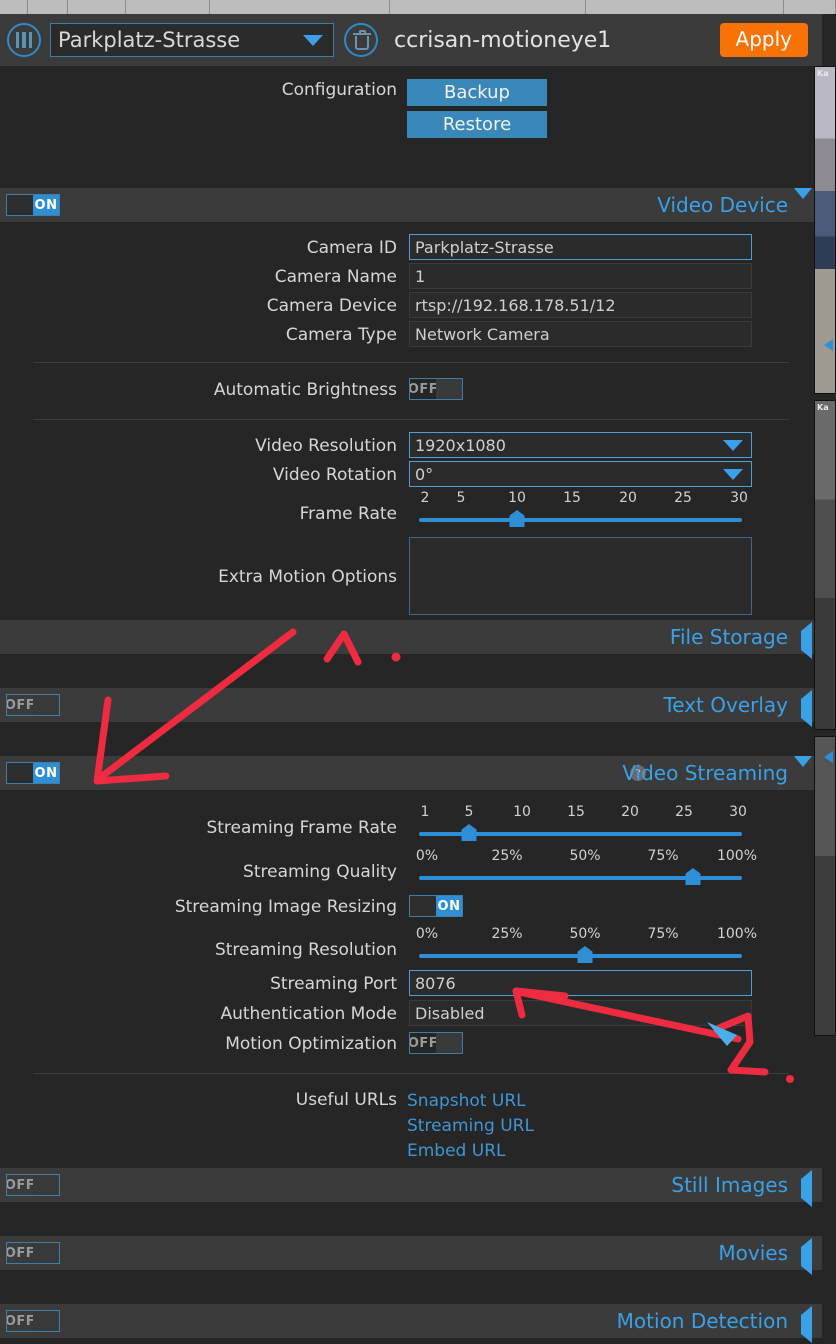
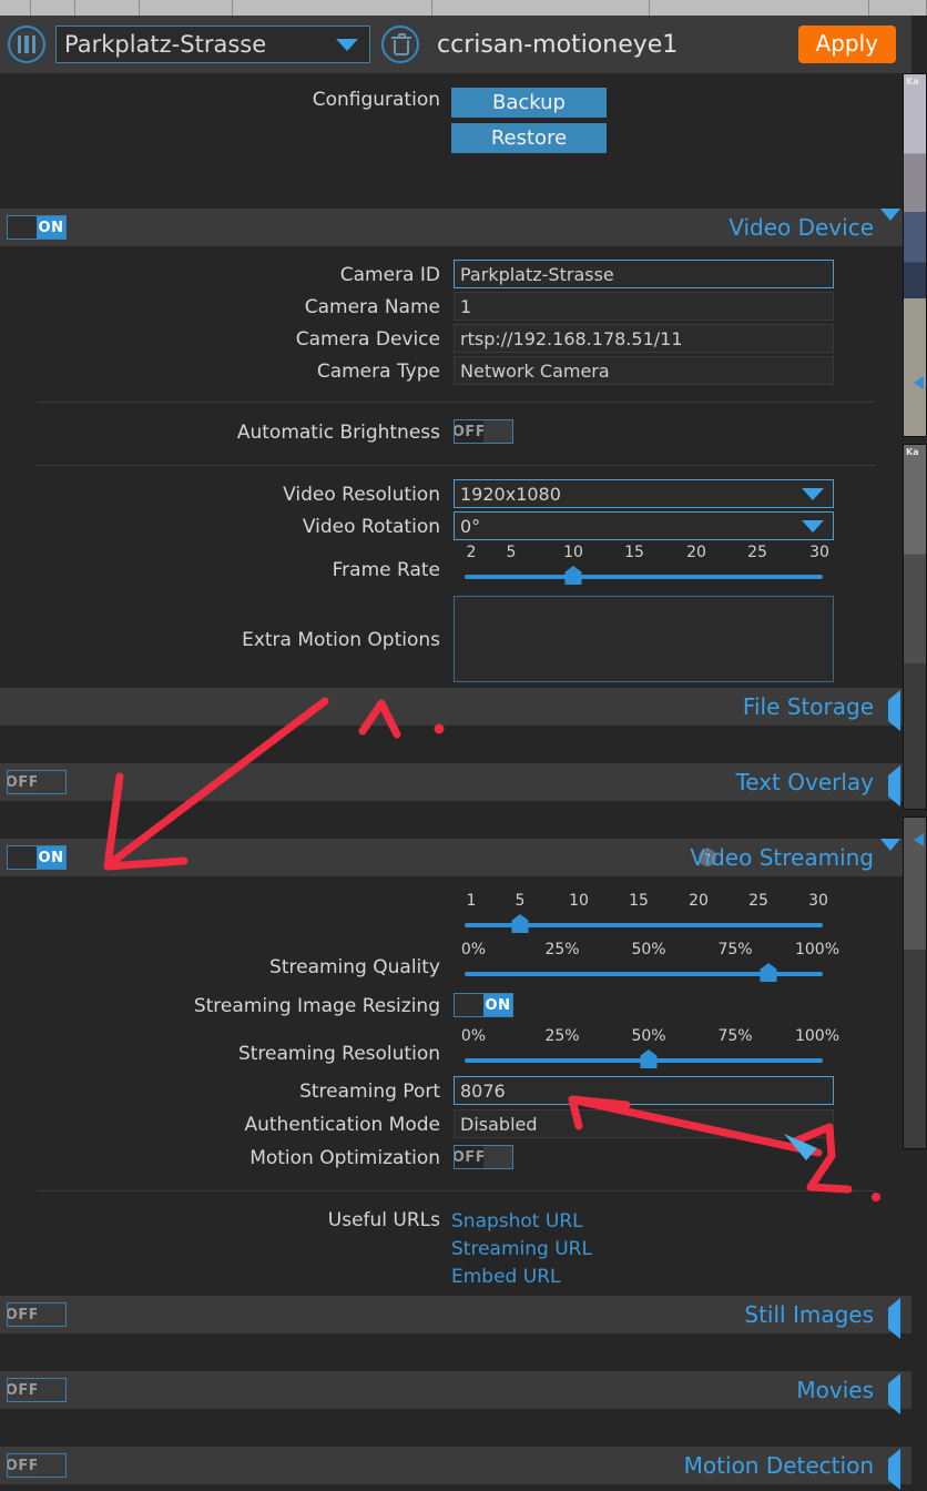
  Parkplatz-Strasse
  ccrisan-motioneye1
  Apply
  Configuration
  Backup
  Restore
  ON
  Video Device
  Camera ID
  Parkplatz-Strasse
  Camera Name
  1
  Camera Device
- rtsp://192.168.178.51/12
+ rtsp://192.168.178.51/11
  Camera Type
  Network Camera
  Automatic Brightness
  OFF
  Video Resolution
  1920x1080
  Video Rotation
  0°
  Frame Rate
  2
  5
  10
  15
  20
  25
  30
  Extra Motion Options
  File Storage
  OFF
  Text Overlay
  ON
  ?
  Video Streaming
- Streaming Frame Rate
  1
  5
  10
  15
  20
  25
  30
  Streaming Quality
  0%
  25%
  50%
  75%
  100%
  Streaming Image Resizing
  ON
  Streaming Resolution
  0%
  25%
  50%
  75%
  100%
  Streaming Port
  8076
  Authentication Mode
  Disabled
  Motion Optimization
  OFF
  Useful URLs
  Snapshot URL
  Streaming URL
  Embed URL
  OFF
  Still Images
  OFF
  Movies
  OFF
  Motion Detection
  Ka
  Ka
